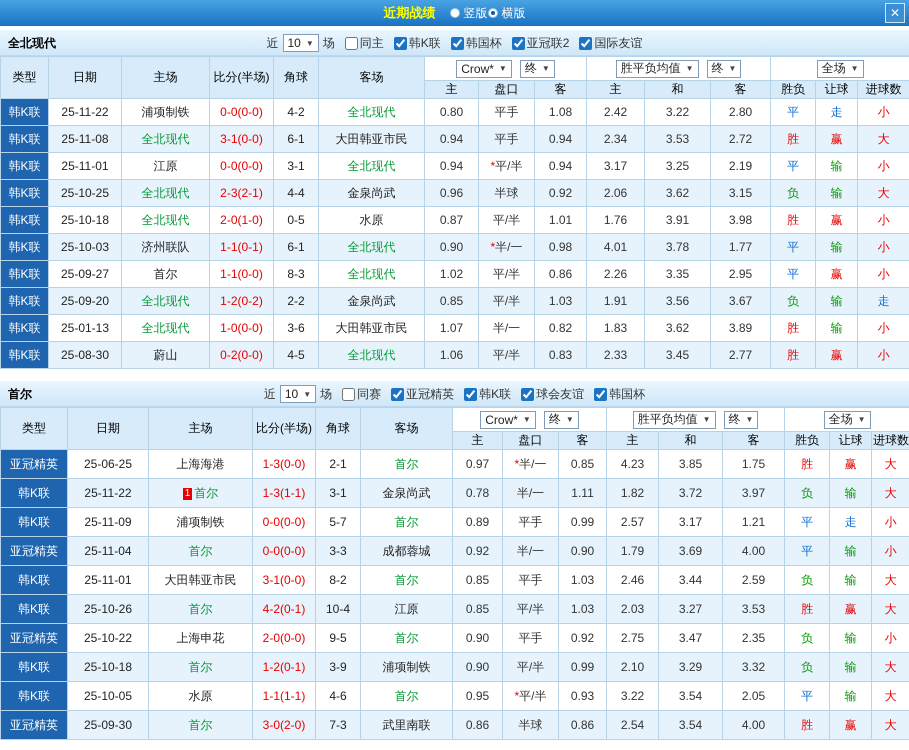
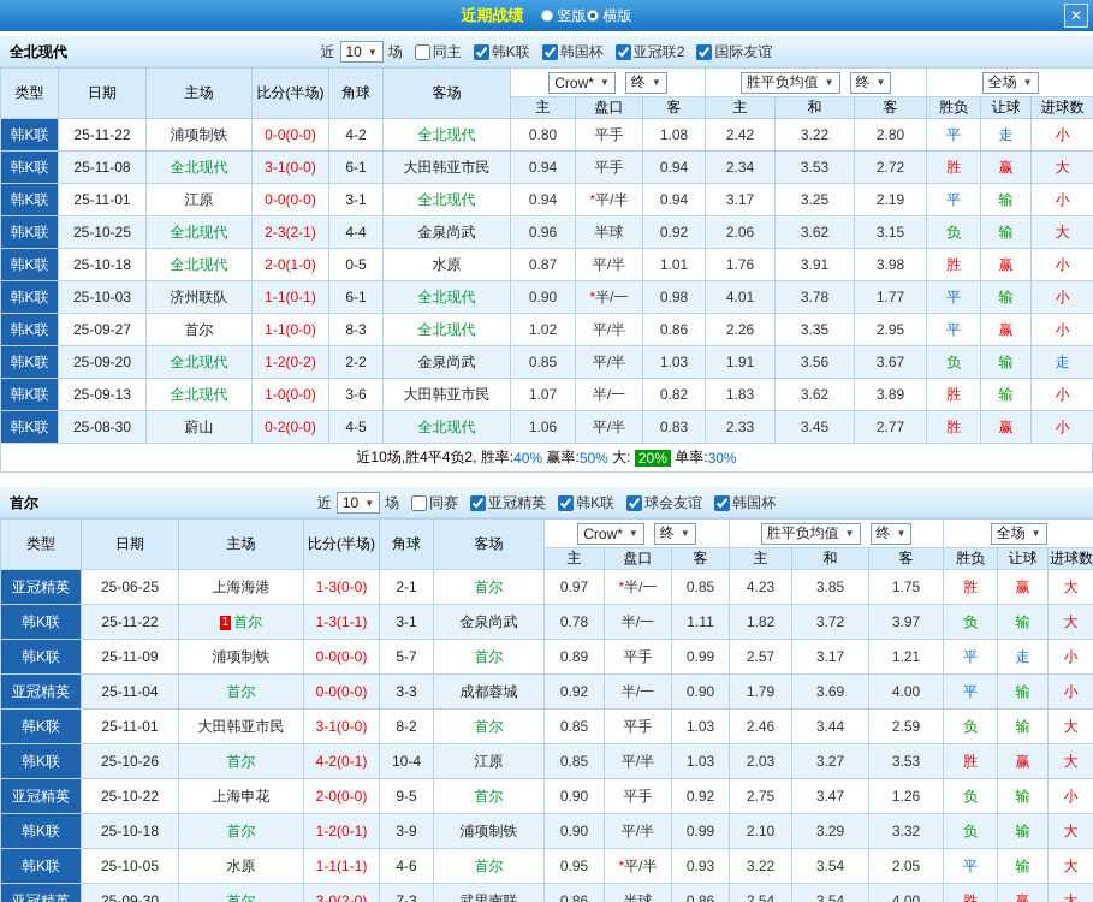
  近期战绩
  竖版
  横版
  ✕
  全北现代
  近
  10
  ▼
  场
  同主
  韩K联
  韩国杯
  亚冠联2
  国际友谊
  类型	日期	主场	比分(半场)	角球	客场	Crow* ▼ 终 ▼	胜平负均值 ▼ 终 ▼	全场 ▼
  主	盘口	客	主	和	客	胜负	让球	进球数
  韩K联	25-11-22	浦项制铁	0-0(0-0)	4-2	全北现代	0.80	平手	1.08	2.42	3.22	2.80	平	走	小
  韩K联	25-11-08	全北现代	3-1(0-0)	6-1	大田韩亚市民	0.94	平手	0.94	2.34	3.53	2.72	胜	赢	大
  韩K联	25-11-01	江原	0-0(0-0)	3-1	全北现代	0.94	*平/半	0.94	3.17	3.25	2.19	平	输	小
  韩K联	25-10-25	全北现代	2-3(2-1)	4-4	金泉尚武	0.96	半球	0.92	2.06	3.62	3.15	负	输	大
  韩K联	25-10-18	全北现代	2-0(1-0)	0-5	水原	0.87	平/半	1.01	1.76	3.91	3.98	胜	赢	小
  韩K联	25-10-03	济州联队	1-1(0-1)	6-1	全北现代	0.90	*半/一	0.98	4.01	3.78	1.77	平	输	小
  韩K联	25-09-27	首尔	1-1(0-0)	8-3	全北现代	1.02	平/半	0.86	2.26	3.35	2.95	平	赢	小
  韩K联	25-09-20	全北现代	1-2(0-2)	2-2	金泉尚武	0.85	平/半	1.03	1.91	3.56	3.67	负	输	走
- 韩K联	25-01-13	全北现代	1-0(0-0)	3-6	大田韩亚市民	1.07	半/一	0.82	1.83	3.62	3.89	胜	输	小
+ 韩K联	25-09-13	全北现代	1-0(0-0)	3-6	大田韩亚市民	1.07	半/一	0.82	1.83	3.62	3.89	胜	输	小
  韩K联	25-08-30	蔚山	0-2(0-0)	4-5	全北现代	1.06	平/半	0.83	2.33	3.45	2.77	胜	赢	小
+ 近10场,胜4平4负2, 胜率:
+ 40%
+ 赢率:
+ 50%
+ 大:
+ 20%
+ 单率:
+ 30%
  首尔
  近
  10
  ▼
  场
  同赛
  亚冠精英
  韩K联
  球会友谊
  韩国杯
  类型	日期	主场	比分(半场)	角球	客场	Crow* ▼ 终 ▼	胜平负均值 ▼ 终 ▼	全场 ▼
  主	盘口	客	主	和	客	胜负	让球	进球数
  亚冠精英	25-06-25	上海海港	1-3(0-0)	2-1	首尔	0.97	*半/一	0.85	4.23	3.85	1.75	胜	赢	大
  韩K联	25-11-22	1 首尔	1-3(1-1)	3-1	金泉尚武	0.78	半/一	1.11	1.82	3.72	3.97	负	输	大
  韩K联	25-11-09	浦项制铁	0-0(0-0)	5-7	首尔	0.89	平手	0.99	2.57	3.17	1.21	平	走	小
  亚冠精英	25-11-04	首尔	0-0(0-0)	3-3	成都蓉城	0.92	半/一	0.90	1.79	3.69	4.00	平	输	小
  韩K联	25-11-01	大田韩亚市民	3-1(0-0)	8-2	首尔	0.85	平手	1.03	2.46	3.44	2.59	负	输	大
  韩K联	25-10-26	首尔	4-2(0-1)	10-4	江原	0.85	平/半	1.03	2.03	3.27	3.53	胜	赢	大
- 亚冠精英	25-10-22	上海申花	2-0(0-0)	9-5	首尔	0.90	平手	0.92	2.75	3.47	2.35	负	输	小
+ 亚冠精英	25-10-22	上海申花	2-0(0-0)	9-5	首尔	0.90	平手	0.92	2.75	3.47	1.26	负	输	小
  韩K联	25-10-18	首尔	1-2(0-1)	3-9	浦项制铁	0.90	平/半	0.99	2.10	3.29	3.32	负	输	大
  韩K联	25-10-05	水原	1-1(1-1)	4-6	首尔	0.95	*平/半	0.93	3.22	3.54	2.05	平	输	大
  亚冠精英	25-09-30	首尔	3-0(2-0)	7-3	武里南联	0.86	半球	0.86	2.54	3.54	4.00	胜	赢	大
